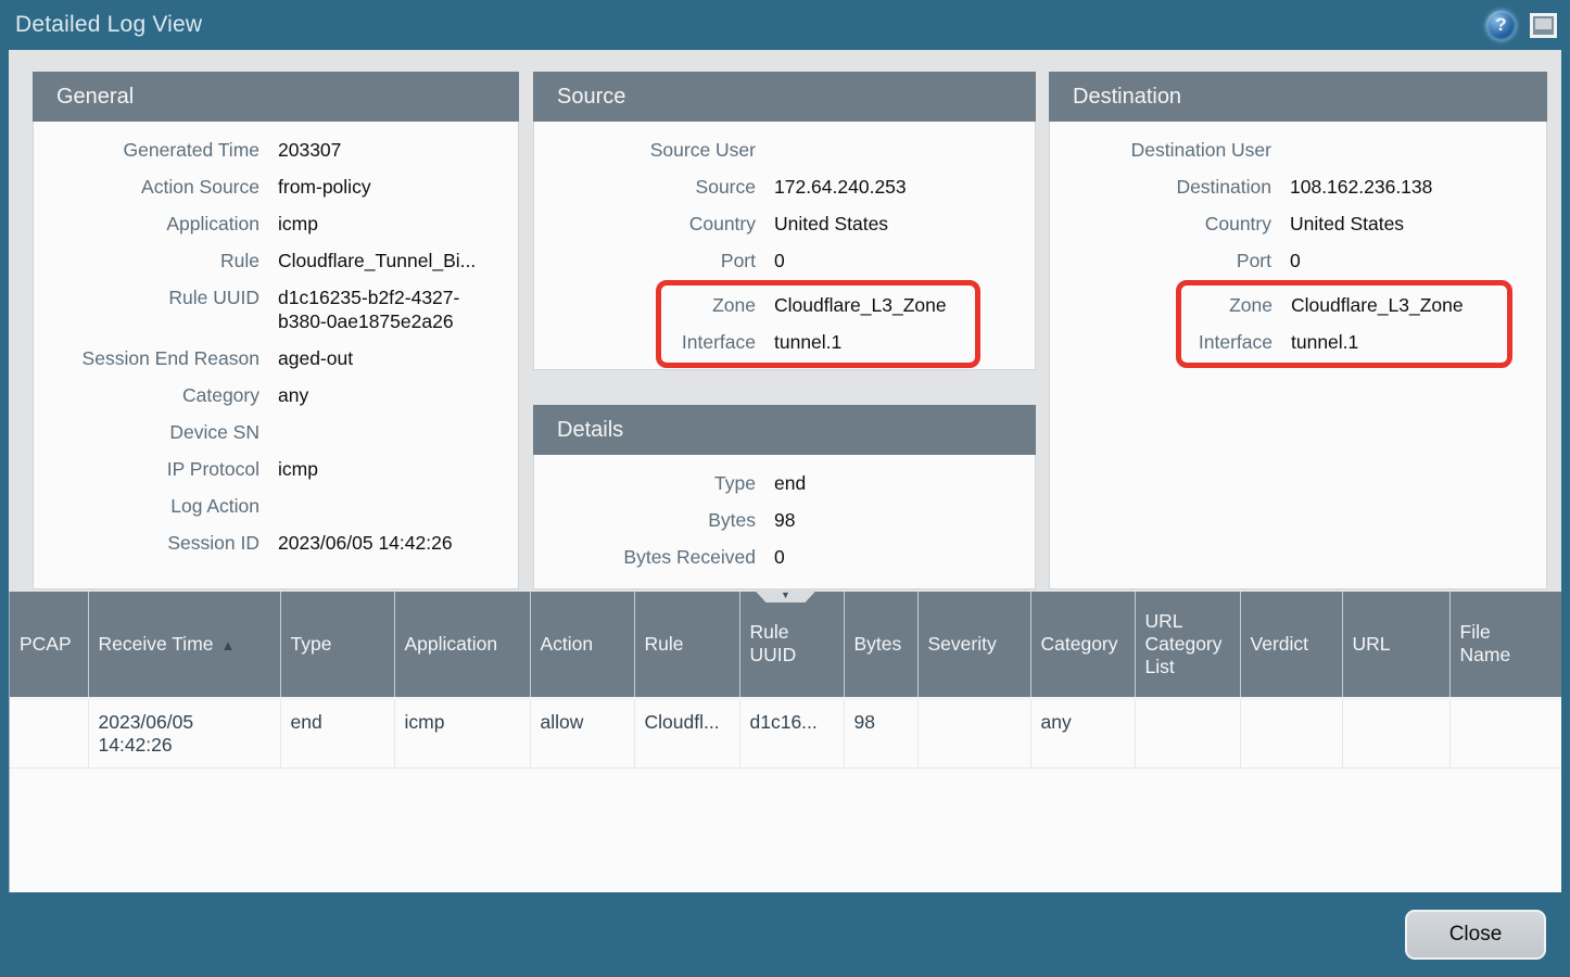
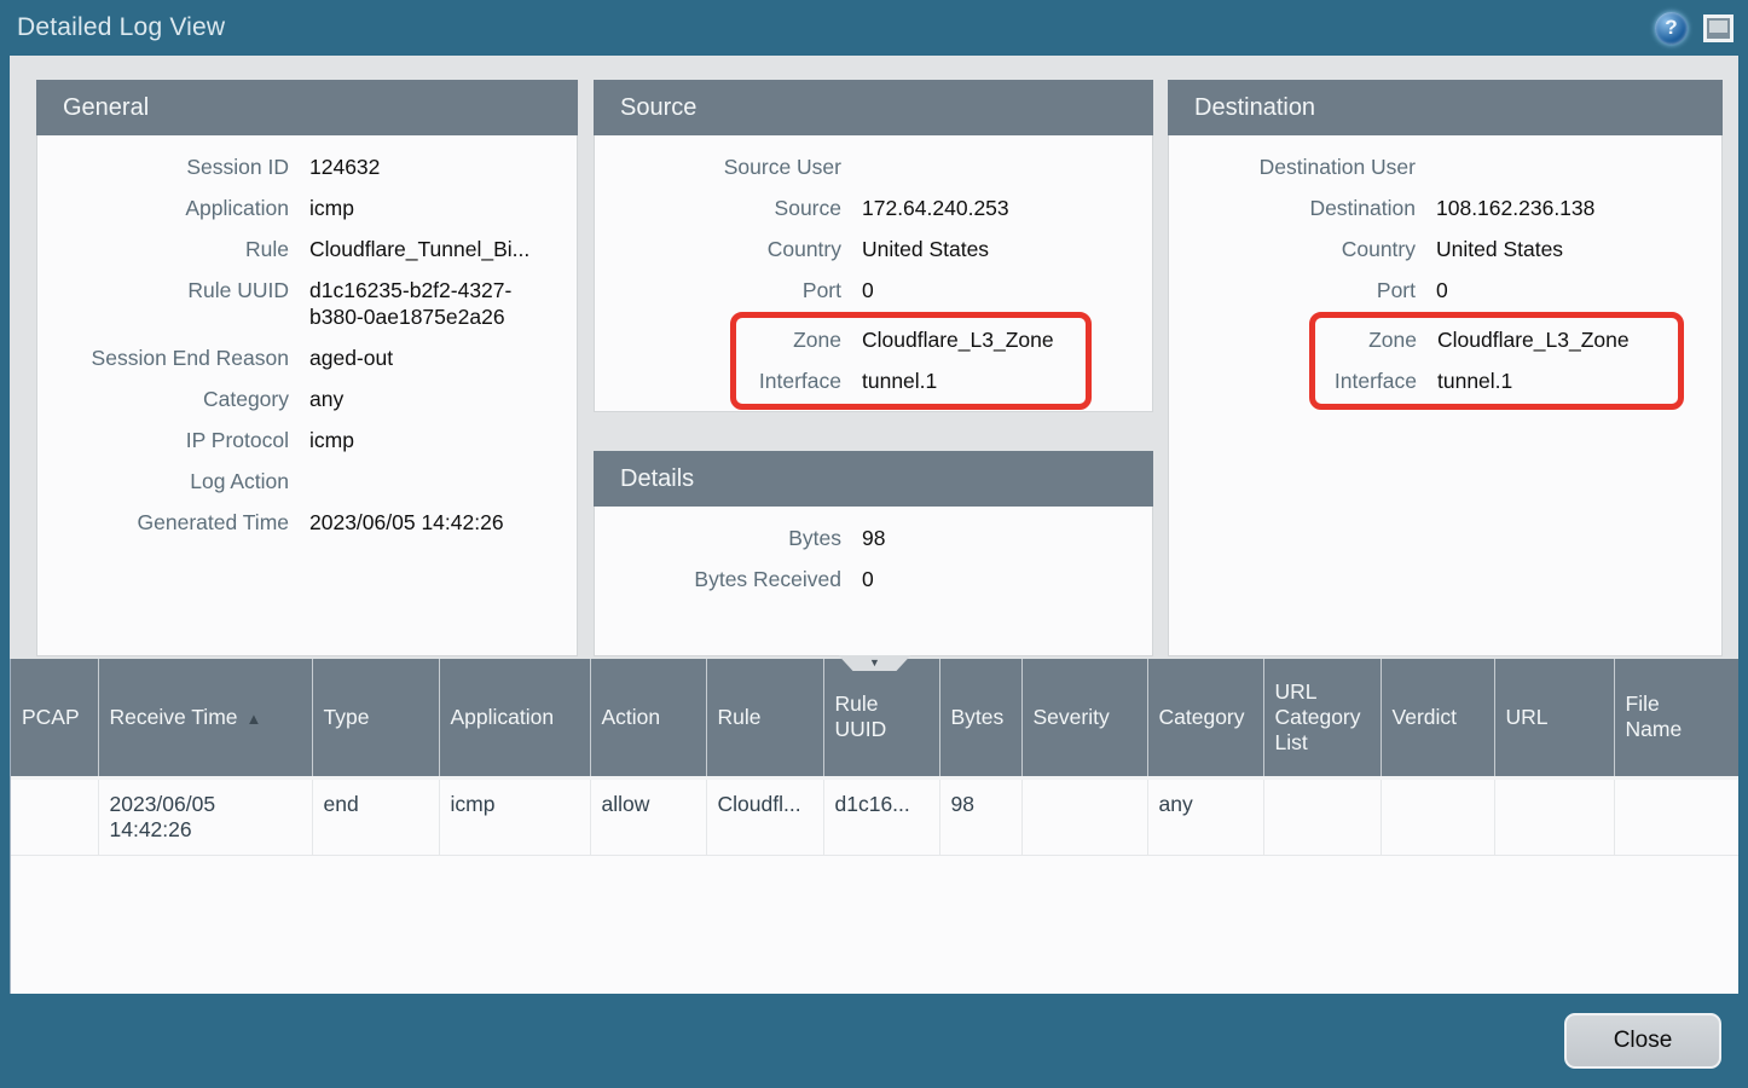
  Detailed Log View
  ?
  General
- Generated Time
+ Session ID
- 203307
+ 124632
- Action Source
- from-policy
  Application
  icmp
  Rule
  Cloudflare_Tunnel_Bi...
  Rule UUID
  d1c16235-b2f2-4327-
  b380-0ae1875e2a26
  Session End Reason
  aged-out
  Category
  any
- Device SN
  IP Protocol
  icmp
  Log Action
- Session ID
+ Generated Time
  2023/06/05 14:42:26
  Source
  Source User
  Source
  172.64.240.253
  Country
  United States
  Port
  0
  Zone
  Cloudflare_L3_Zone
  Interface
  tunnel.1
  Details
- Type
- end
  Bytes
  98
  Bytes Received
  0
  Destination
  Destination User
  Destination
  108.162.236.138
  Country
  United States
  Port
  0
  Zone
  Cloudflare_L3_Zone
  Interface
  tunnel.1
  ▼
  PCAP	Receive Time ▲	Type	Application	Action	Rule	Rule UUID	Bytes	Severity	Category	URL Category List	Verdict	URL	File Name
  	2023/06/05 14:42:26	end	icmp	allow	Cloudfl...	d1c16...	98		any
  Close
